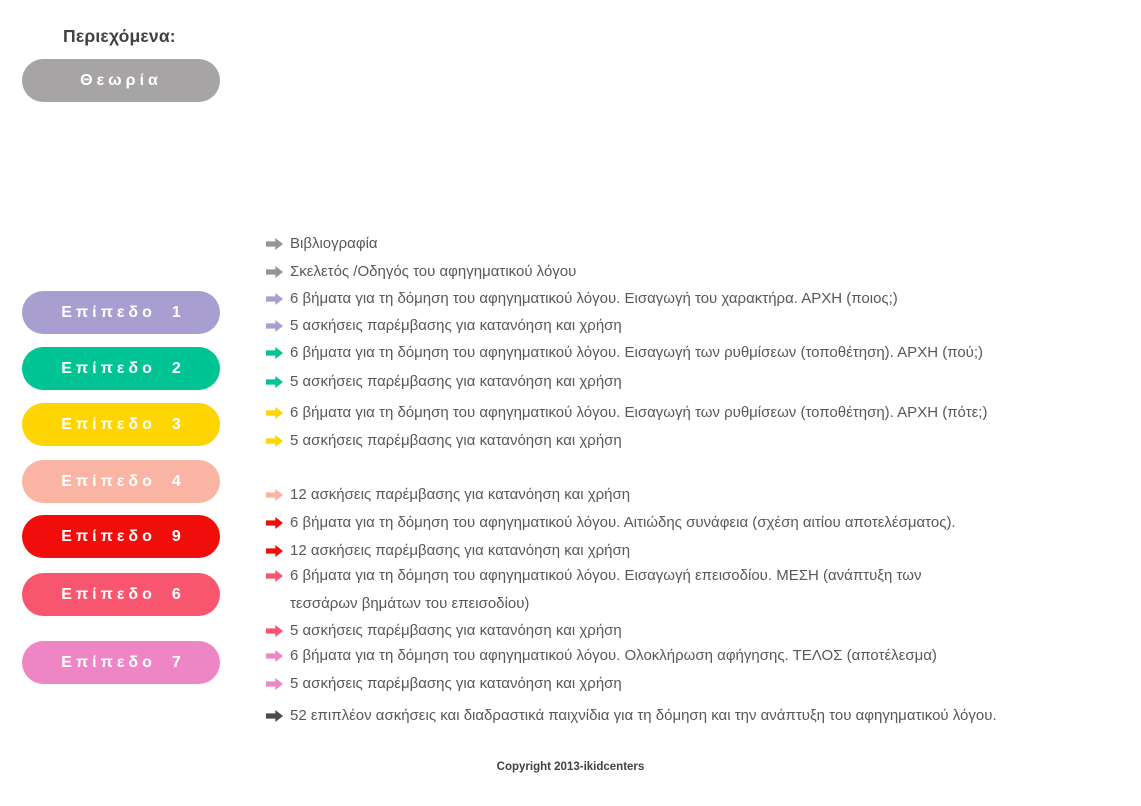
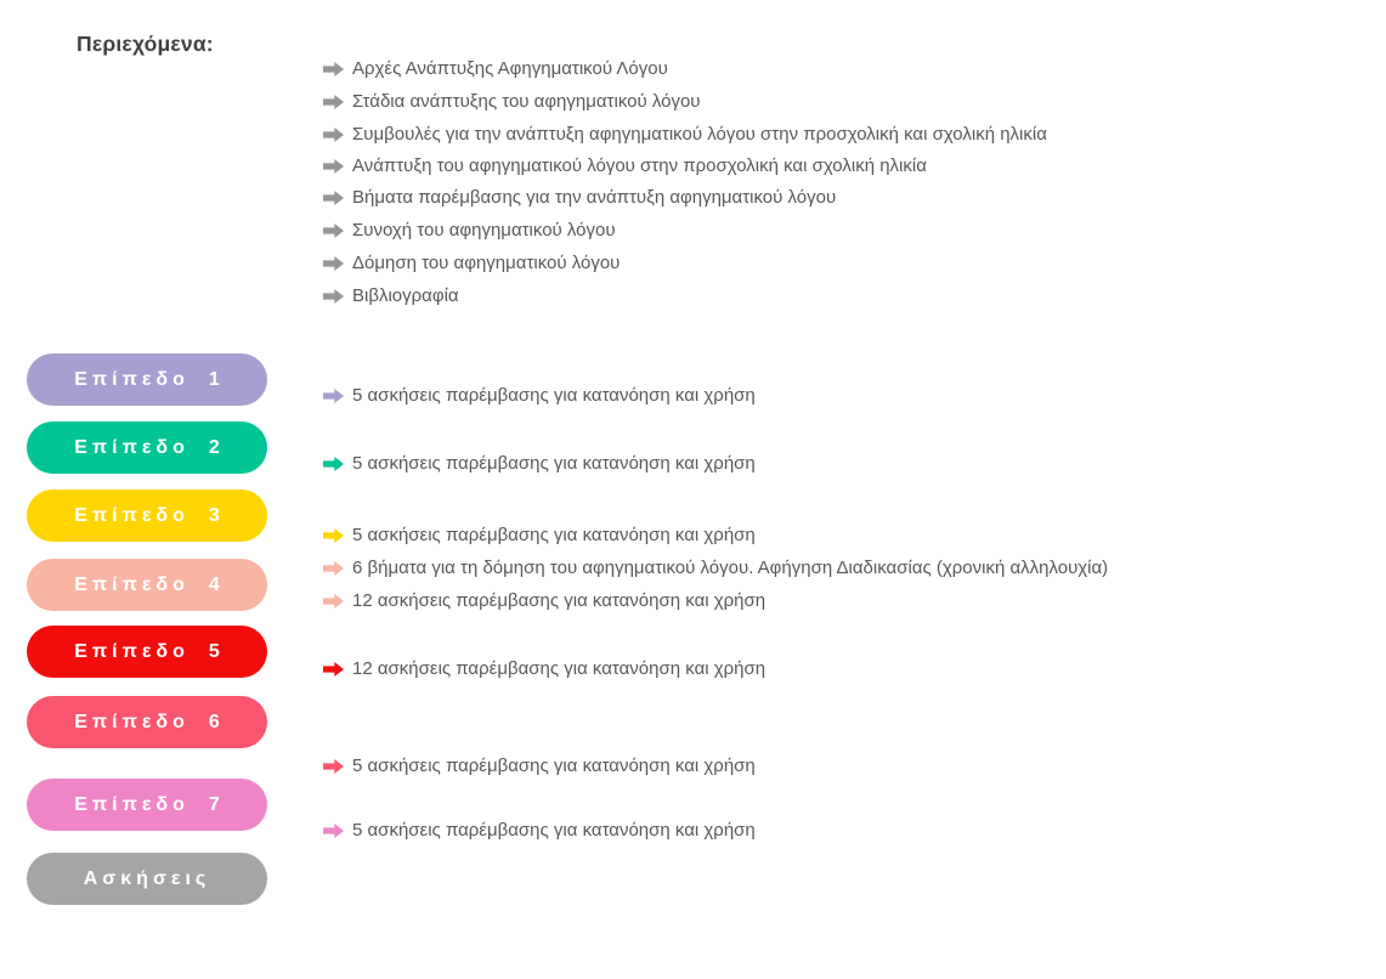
  Περιεχόμενα:
- Θεωρία
  Επίπεδο
  1
  Επίπεδο
  2
  Επίπεδο
  3
  Επίπεδο
  4
  Επίπεδο
- 9
+ 5
  Επίπεδο
  6
  Επίπεδο
  7
+ Ασκήσεις
+ Αρχές Ανάπτυξης Αφηγηματικού Λόγου
+ Στάδια ανάπτυξης του αφηγηματικού λόγου
+ Συμβουλές για την ανάπτυξη αφηγηματικού λόγου στην προσχολική και σχολική ηλικία
+ Ανάπτυξη του αφηγηματικού λόγου στην προσχολική και σχολική ηλικία
+ Βήματα παρέμβασης για την ανάπτυξη αφηγηματικού λόγου
+ Συνοχή του αφηγηματικού λόγου
+ Δόμηση του αφηγηματικού λόγου
  Βιβλιογραφία
- Σκελετός /Οδηγός του αφηγηματικού λόγου
- 6 βήματα για τη δόμηση του αφηγηματικού λόγου. Εισαγωγή του χαρακτήρα. ΑΡΧΗ (ποιος;)
  5 ασκήσεις παρέμβασης για κατανόηση και χρήση
- 6 βήματα για τη δόμηση του αφηγηματικού λόγου. Εισαγωγή των ρυθμίσεων (τοποθέτηση). ΑΡΧΗ (πού;)
  5 ασκήσεις παρέμβασης για κατανόηση και χρήση
- 6 βήματα για τη δόμηση του αφηγηματικού λόγου. Εισαγωγή των ρυθμίσεων (τοποθέτηση). ΑΡΧΗ (πότε;)
  5 ασκήσεις παρέμβασης για κατανόηση και χρήση
+ 6 βήματα για τη δόμηση του αφηγηματικού λόγου. Αφήγηση Διαδικασίας (χρονική αλληλουχία)
  12 ασκήσεις παρέμβασης για κατανόηση και χρήση
- 6 βήματα για τη δόμηση του αφηγηματικού λόγου. Αιτιώδης συνάφεια (σχέση αιτίου αποτελέσματος).
  12 ασκήσεις παρέμβασης για κατανόηση και χρήση
- 6 βήματα για τη δόμηση του αφηγηματικού λόγου. Εισαγωγή επεισοδίου. ΜΕΣΗ (ανάπτυξη των τεσσάρων βημάτων του επεισοδίου)
  5 ασκήσεις παρέμβασης για κατανόηση και χρήση
- 6 βήματα για τη δόμηση του αφηγηματικού λόγου. Ολοκλήρωση αφήγησης. ΤΕΛΟΣ (αποτέλεσμα)
  5 ασκήσεις παρέμβασης για κατανόηση και χρήση
- 52 επιπλέον ασκήσεις και διαδραστικά παιχνίδια για τη δόμηση και την ανάπτυξη του αφηγηματικού λόγου.
- Copyright 2013-ikidcenters
